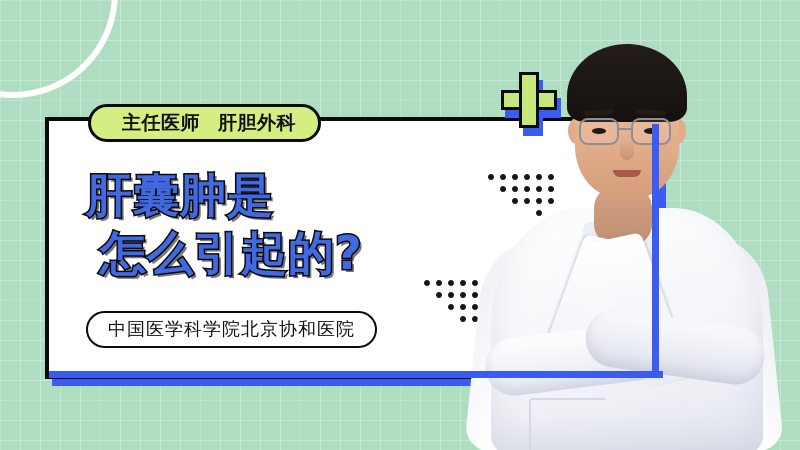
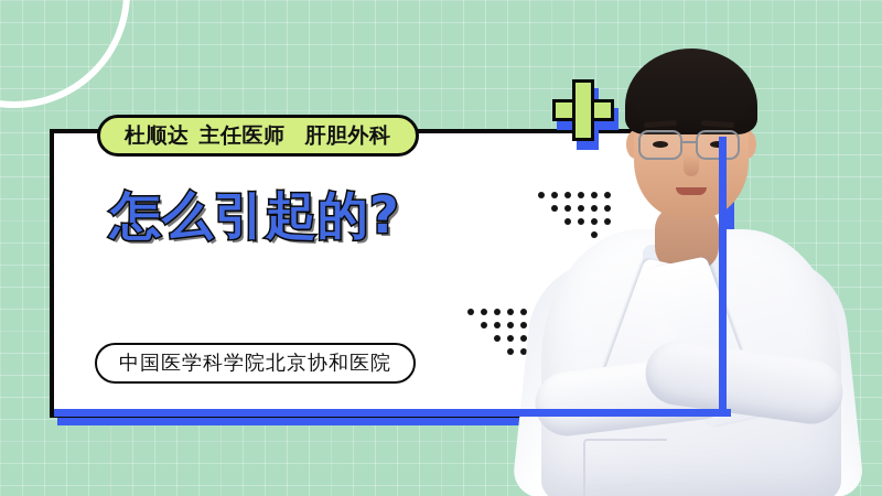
+ 杜顺达
  主任医师
  肝胆外科
- 肝囊肿是
  怎么引起的?
  中国医学科学院北京协和医院
